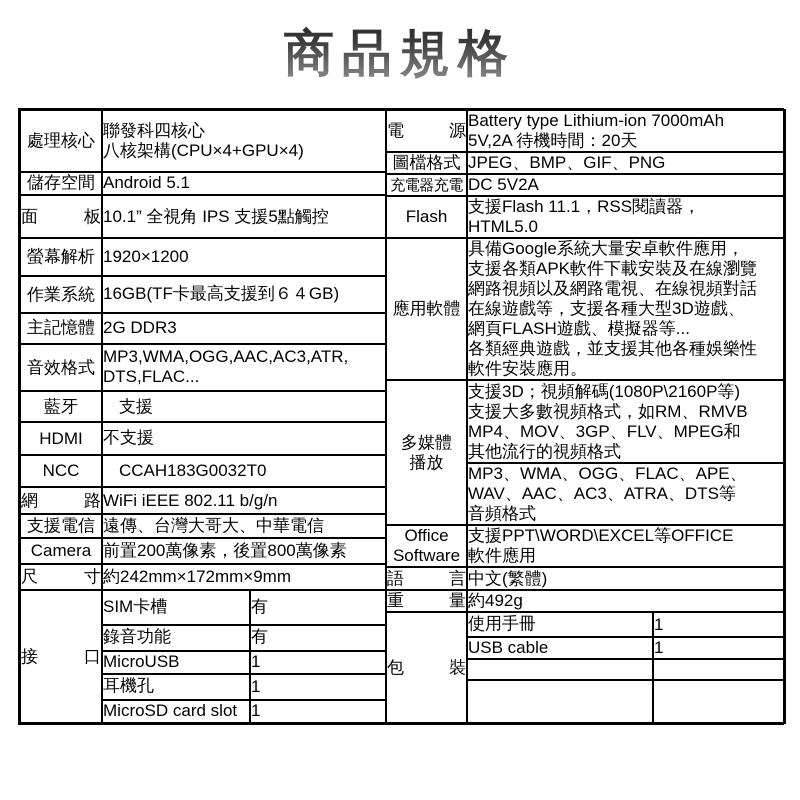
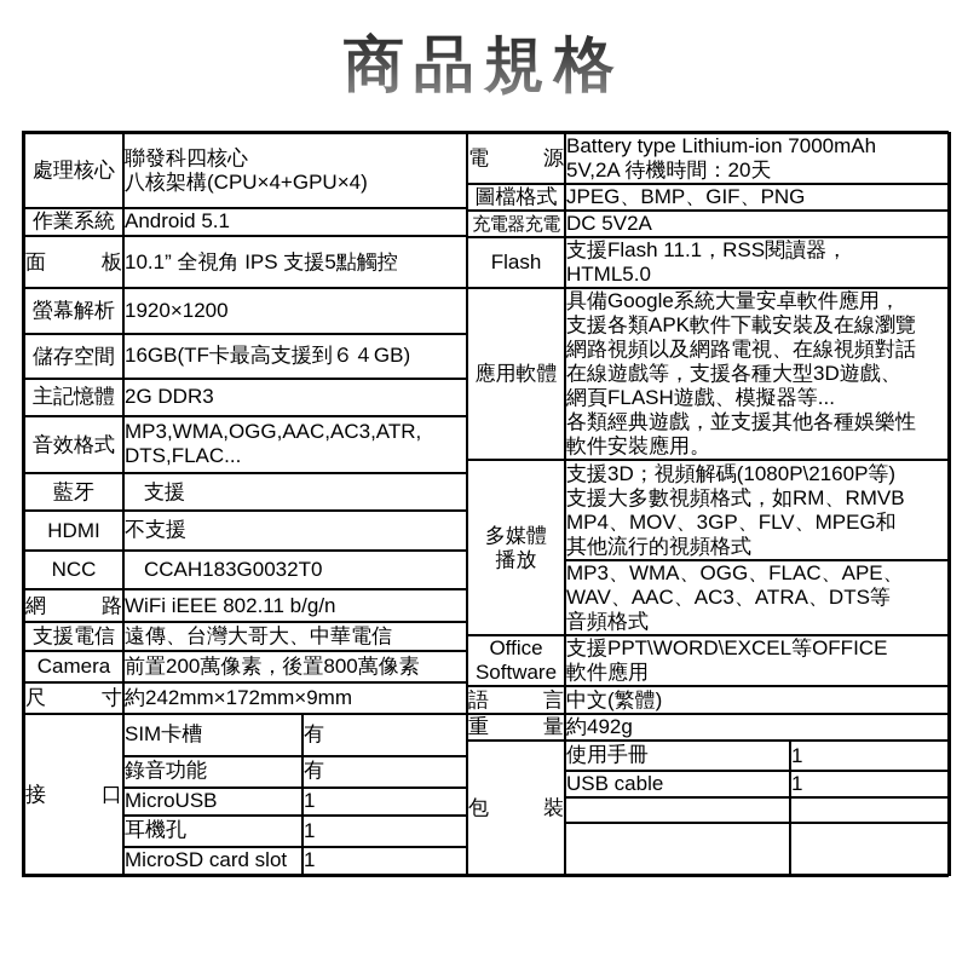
  商品規格
  處理核心	聯發科四核心 八核架構(CPU×4+GPU×4)
- 儲存空間	Android 5.1
+ 作業系統	Android 5.1
  面 板	10.1” 全視角 IPS 支援5點觸控
  螢幕解析	1920×1200
- 作業系統	16GB(TF卡最高支援到６４GB)
+ 儲存空間	16GB(TF卡最高支援到６４GB)
  主記憶體	2G DDR3
  音效格式	MP3,WMA,OGG,AAC,AC3,ATR, DTS,FLAC...
  藍牙	支援
  HDMI	不支援
  NCC	CCAH183G0032T0
  網 路	WiFi iEEE 802.11 b/g/n
  支援電信	遠傳、台灣大哥大、中華電信
  Camera	前置200萬像素，後置800萬像素
  尺 寸	約242mm×172mm×9mm
  接 口	SIM卡槽	有
  錄音功能	有
  MicroUSB	1
  耳機孔	1
  MicroSD card slot	1
  電 源	Battery type Lithium-ion 7000mAh 5V,2A 待機時間：20天
  圖檔格式	JPEG、BMP、GIF、PNG
  充電器充電	DC 5V2A
  Flash	支援Flash 11.1，RSS閱讀器， HTML5.0
  應用軟體	具備Google系統大量安卓軟件應用， 支援各類APK軟件下載安裝及在線瀏覽 網路視頻以及網路電視、在線視頻對話 在線遊戲等，支援各種大型3D遊戲、 網頁FLASH遊戲、模擬器等... 各類經典遊戲，並支援其他各種娛樂性 軟件安裝應用。
  多媒體 播放	支援3D；視頻解碼(1080P\2160P等) 支援大多數視頻格式，如RM、RMVB MP4、MOV、3GP、FLV、MPEG和 其他流行的視頻格式
  MP3、WMA、OGG、FLAC、APE、 WAV、AAC、AC3、ATRA、DTS等 音頻格式
  Office Software	支援PPT\WORD\EXCEL等OFFICE 軟件應用
  語 言	中文(繁體)
  重 量	約492g
  包 裝	使用手冊	1
  USB cable	1
